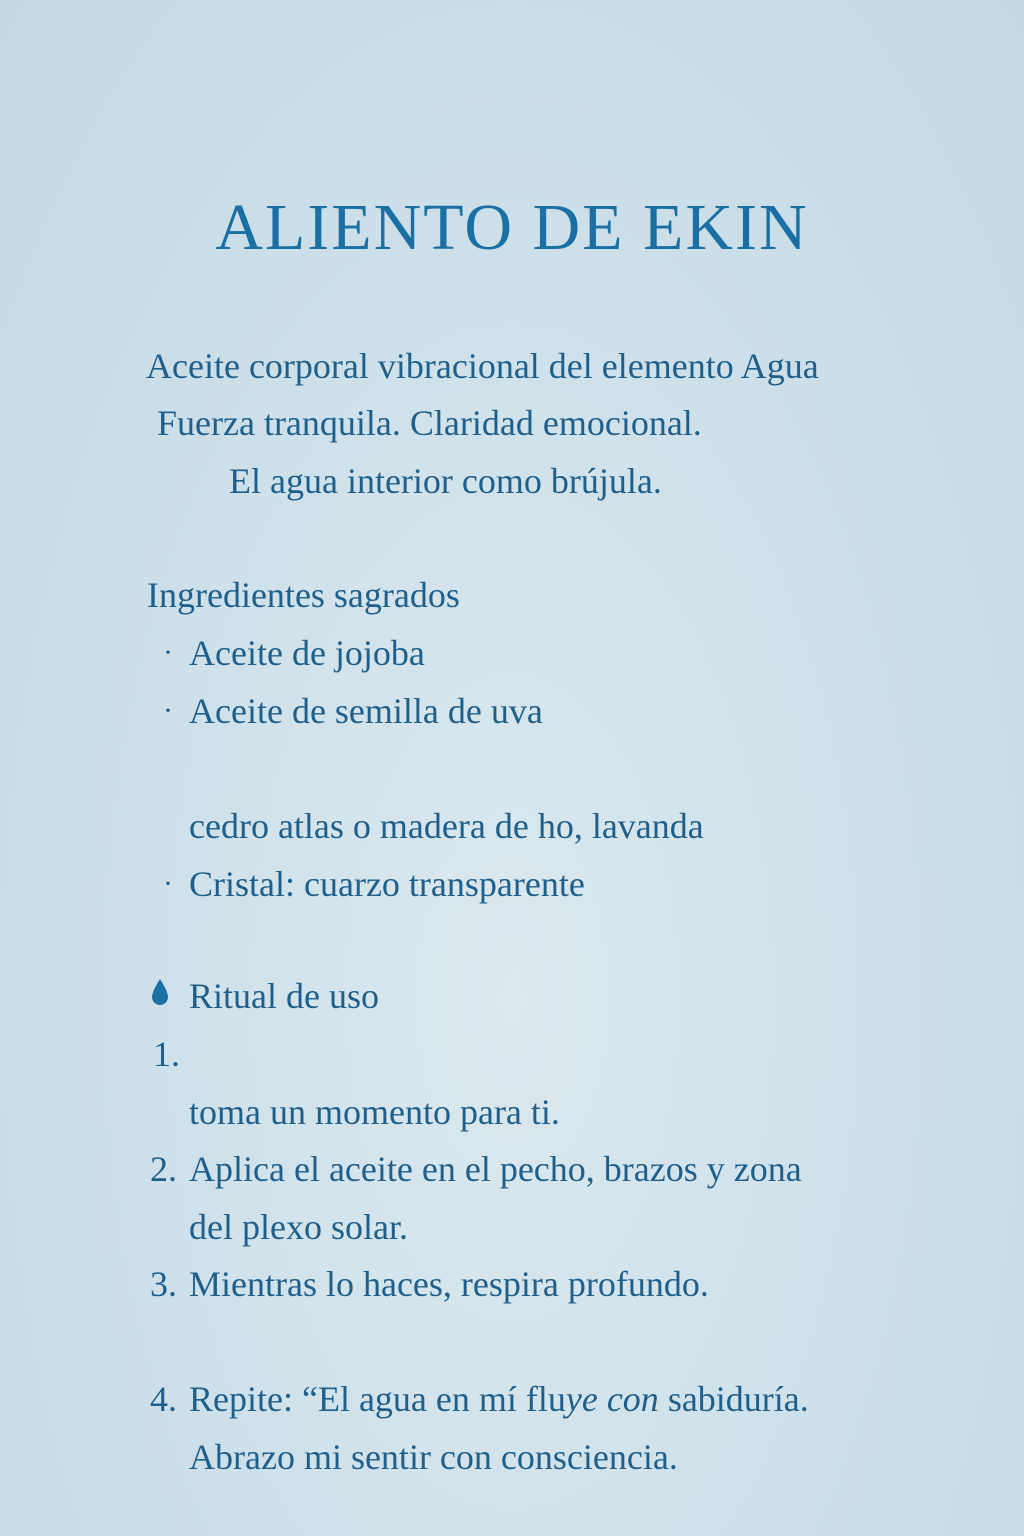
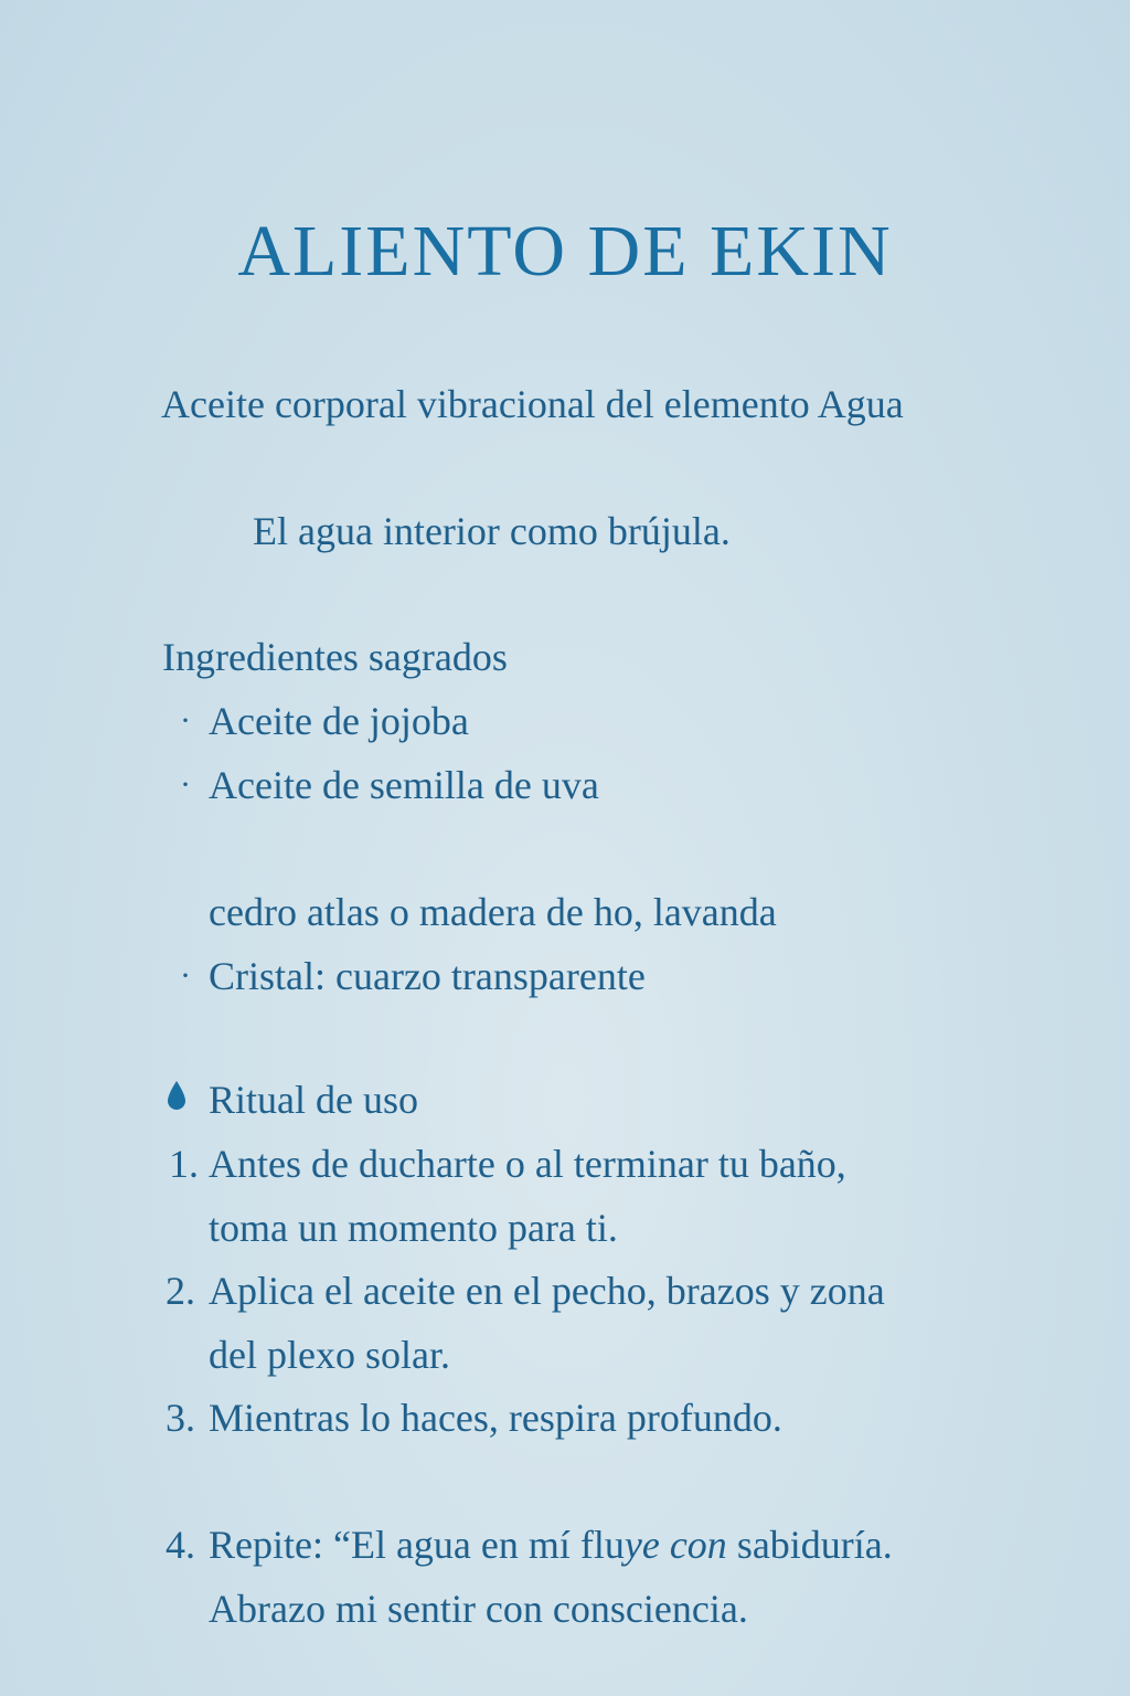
  ALIENTO DE EKIN
  Aceite corporal vibracional del elemento Agua
- Fuerza tranquila. Claridad emocional.
  El agua interior como brújula.
  Ingredientes sagrados
  ·
  Aceite de jojoba
  ·
  Aceite de semilla de uva
  cedro atlas o madera de ho, lavanda
  ·
  Cristal: cuarzo transparente
  Ritual de uso
  1.
+ Antes de ducharte o al terminar tu baño,
  toma un momento para ti.
  2.
  Aplica el aceite en el pecho, brazos y zona
  del plexo solar.
  3.
  Mientras lo haces, respira profundo.
  4.
  Repite: “El agua en mí fluye con sabiduría.
  Abrazo mi sentir con consciencia.
